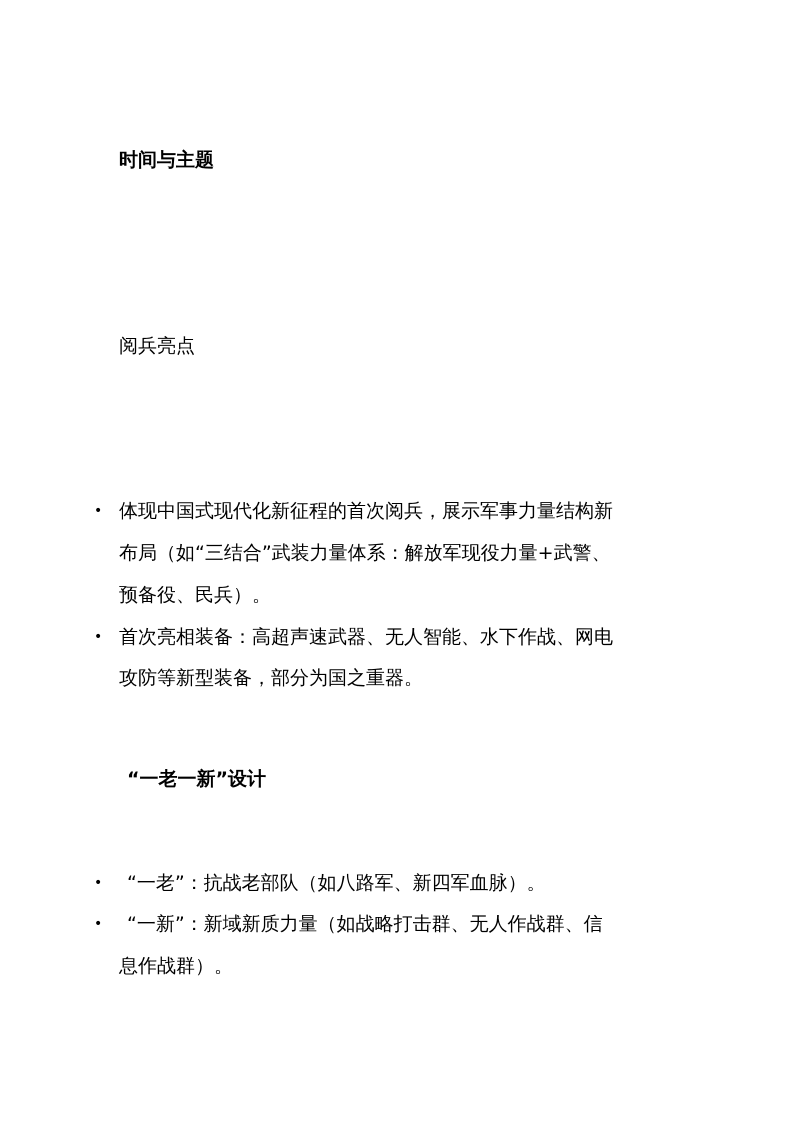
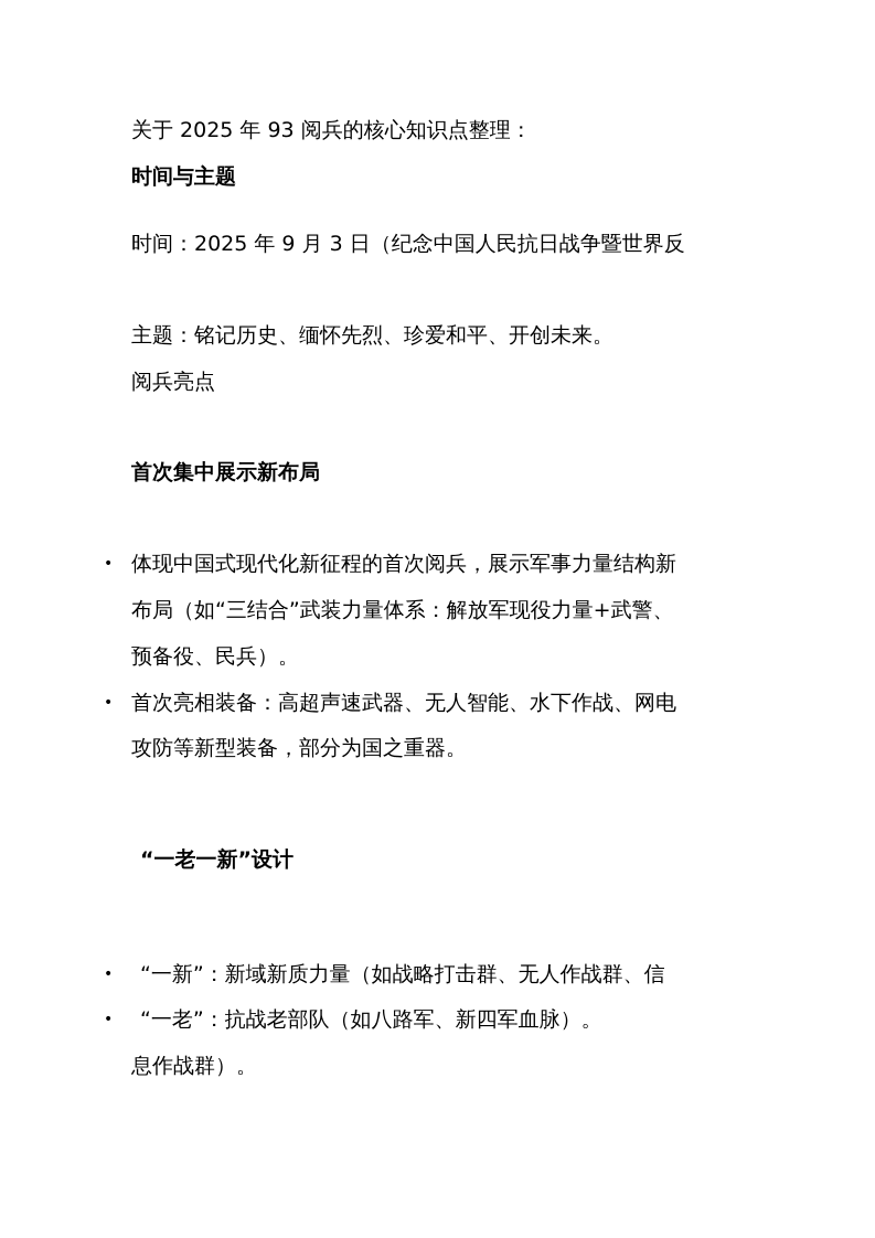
+ 关于 2025 年 93 阅兵的核心知识点整理：
  时间与主题
+ 时间：2025 年 9 月 3 日（纪念中国人民抗日战争暨世界反
+ 主题：铭记历史、缅怀先烈、珍爱和平、开创未来。
  阅兵亮点
+ 首次集中展示新布局
  •
  体现中国式现代化新征程的首次阅兵，展示军事力量结构新
  布局（如“三结合”武装力量体系：解放军现役力量+武警、
  预备役、民兵）。
  •
  首次亮相装备：高超声速武器、无人智能、水下作战、网电
  攻防等新型装备，部分为国之重器。
  “一老一新”设计
  •
- “一老”：抗战老部队（如八路军、新四军血脉）。
+ “一新”：新域新质力量（如战略打击群、无人作战群、信
  •
- “一新”：新域新质力量（如战略打击群、无人作战群、信
+ “一老”：抗战老部队（如八路军、新四军血脉）。
  息作战群）。
